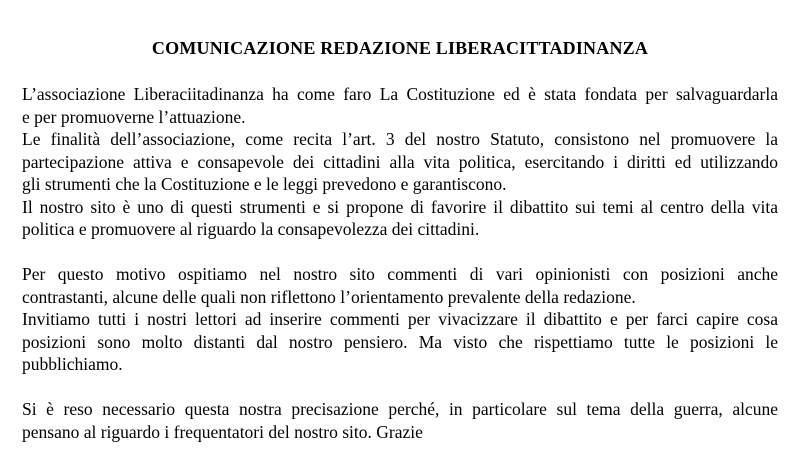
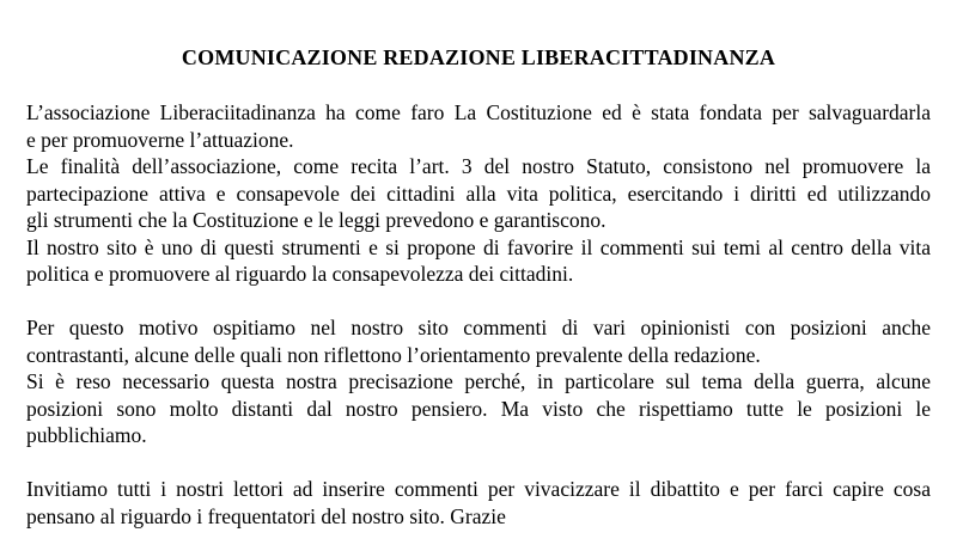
  COMUNICAZIONE REDAZIONE LIBERACITTADINANZA
  L’associazione Liberaciitadinanza ha come faro La Costituzione ed è stata fondata per salvaguardarla
  e per promuoverne l’attuazione.
  Le finalità dell’associazione, come recita l’art. 3 del nostro Statuto, consistono nel promuovere la
  partecipazione attiva e consapevole dei cittadini alla vita politica, esercitando i diritti ed utilizzando
  gli strumenti che la Costituzione e le leggi prevedono e garantiscono.
- Il nostro sito è uno di questi strumenti e si propone di favorire il dibattito sui temi al centro della vita
+ Il nostro sito è uno di questi strumenti e si propone di favorire il commenti sui temi al centro della vita
  politica e promuovere al riguardo la consapevolezza dei cittadini.
  Per questo motivo ospitiamo nel nostro sito commenti di vari opinionisti con posizioni anche
  contrastanti, alcune delle quali non riflettono l’orientamento prevalente della redazione.
- Invitiamo tutti i nostri lettori ad inserire commenti per vivacizzare il dibattito e per farci capire cosa
+ Si è reso necessario questa nostra precisazione perché, in particolare sul tema della guerra, alcune
  posizioni sono molto distanti dal nostro pensiero. Ma visto che rispettiamo tutte le posizioni le
  pubblichiamo.
- Si è reso necessario questa nostra precisazione perché, in particolare sul tema della guerra, alcune
+ Invitiamo tutti i nostri lettori ad inserire commenti per vivacizzare il dibattito e per farci capire cosa
  pensano al riguardo i frequentatori del nostro sito. Grazie
